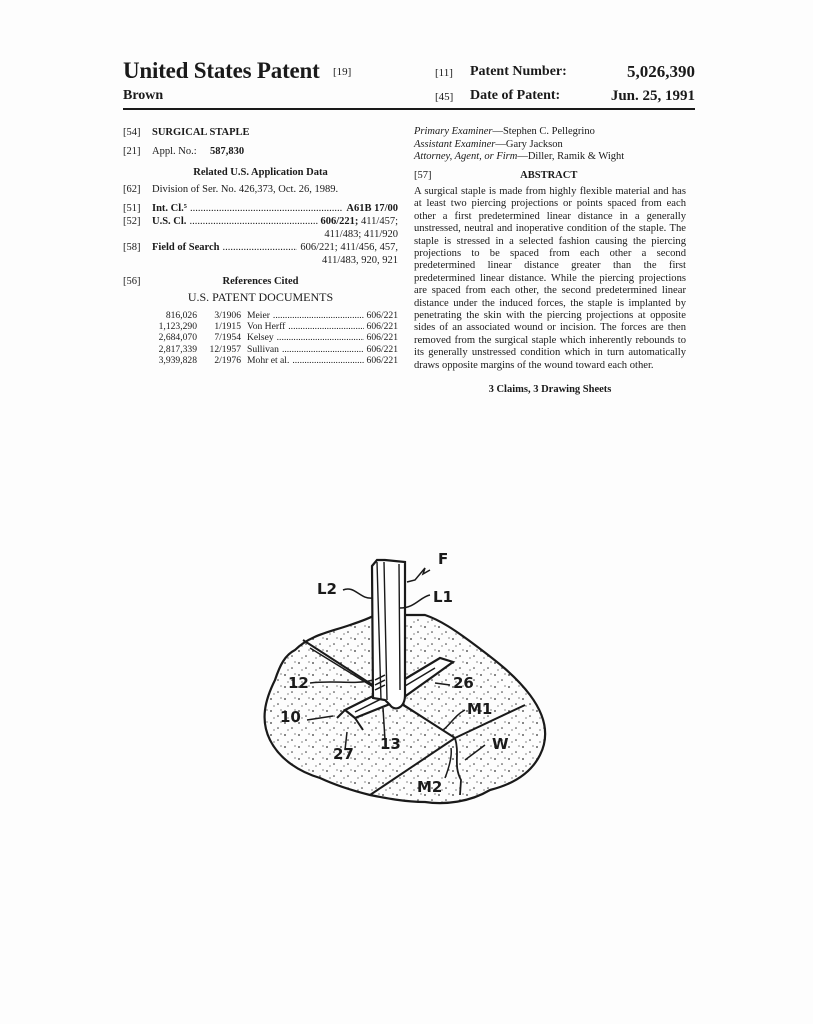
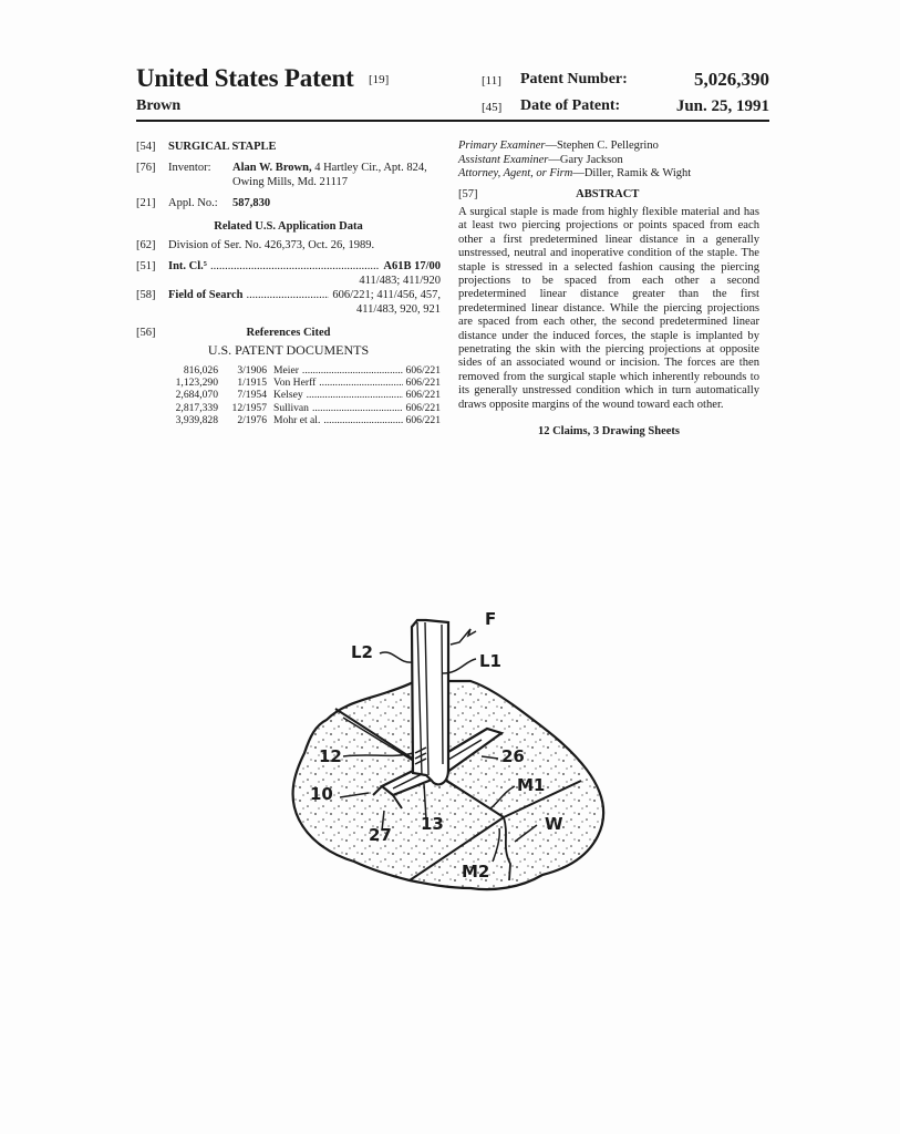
  United States Patent
  [19]
  Brown
  [11]
  Patent Number:
  5,026,390
  [45]
  Date of Patent:
  Jun. 25, 1991
  [54]
  SURGICAL STAPLE
+ [76]
+ Inventor:
+ Alan W. Brown, 4 Hartley Cir., Apt. 824, Owing Mills, Md. 21117
  [21]
  Appl. No.:
  587,830
  Related U.S. Application Data
  [62]
  Division of Ser. No. 426,373, Oct. 26, 1989.
  [51]
  Int. Cl.⁵
  A61B 17/00
- [52]
- U.S. Cl.
- 606/221; 411/457;
  411/483; 411/920
  [58]
  Field of Search
  606/221; 411/456, 457,
  411/483, 920, 921
  [56]
  References Cited
  U.S. PATENT DOCUMENTS
  816,026
  3/1906
  Meier
  606/221
  1,123,290
  1/1915
  Von Herff
  606/221
  2,684,070
  7/1954
  Kelsey
  606/221
  2,817,339
  12/1957
  Sullivan
  606/221
  3,939,828
  2/1976
  Mohr et al.
  606/221
  Primary Examiner—Stephen C. Pellegrino
  Assistant Examiner—Gary Jackson
  Attorney, Agent, or Firm—Diller, Ramik & Wight
  [57]
  ABSTRACT
  A surgical staple is made from highly flexible material and has at least two piercing projections or points spaced from each other a first predetermined linear distance in a generally unstressed, neutral and inoperative condition of the staple. The staple is stressed in a selected fashion causing the piercing projections to be spaced from each other a second predetermined linear distance greater than the first predetermined linear distance. While the piercing projections are spaced from each other, the second predetermined linear distance under the induced forces, the staple is implanted by penetrating the skin with the piercing projections at opposite sides of an associated wound or incision. The forces are then removed from the surgical staple which inherently rebounds to its generally unstressed condition which in turn automatically draws opposite margins of the wound toward each other.
- 3 Claims, 3 Drawing Sheets
+ 12 Claims, 3 Drawing Sheets
  F
  L2
  L1
  12
  26
  10
  M1
  27
  13
  W
  M2
